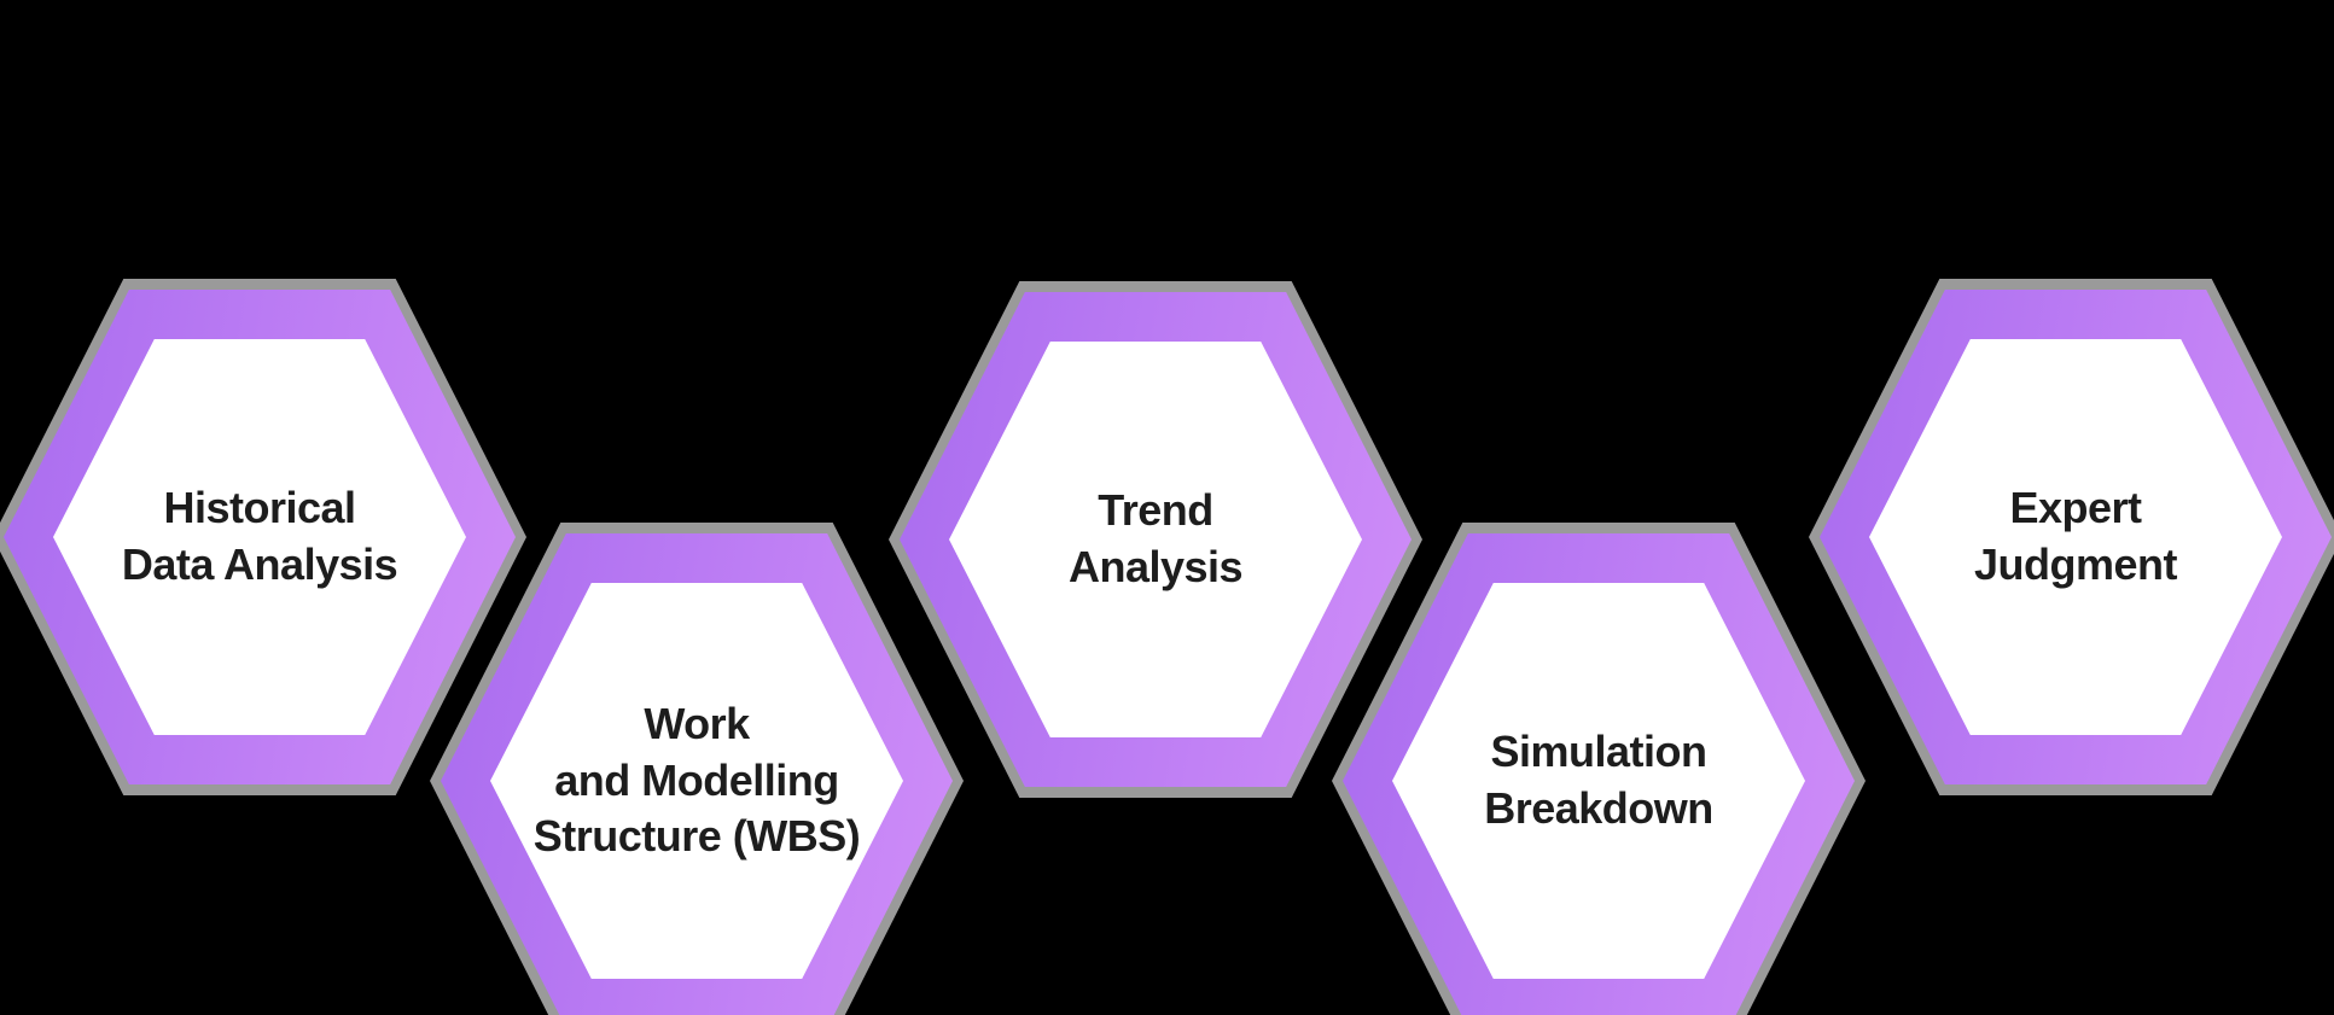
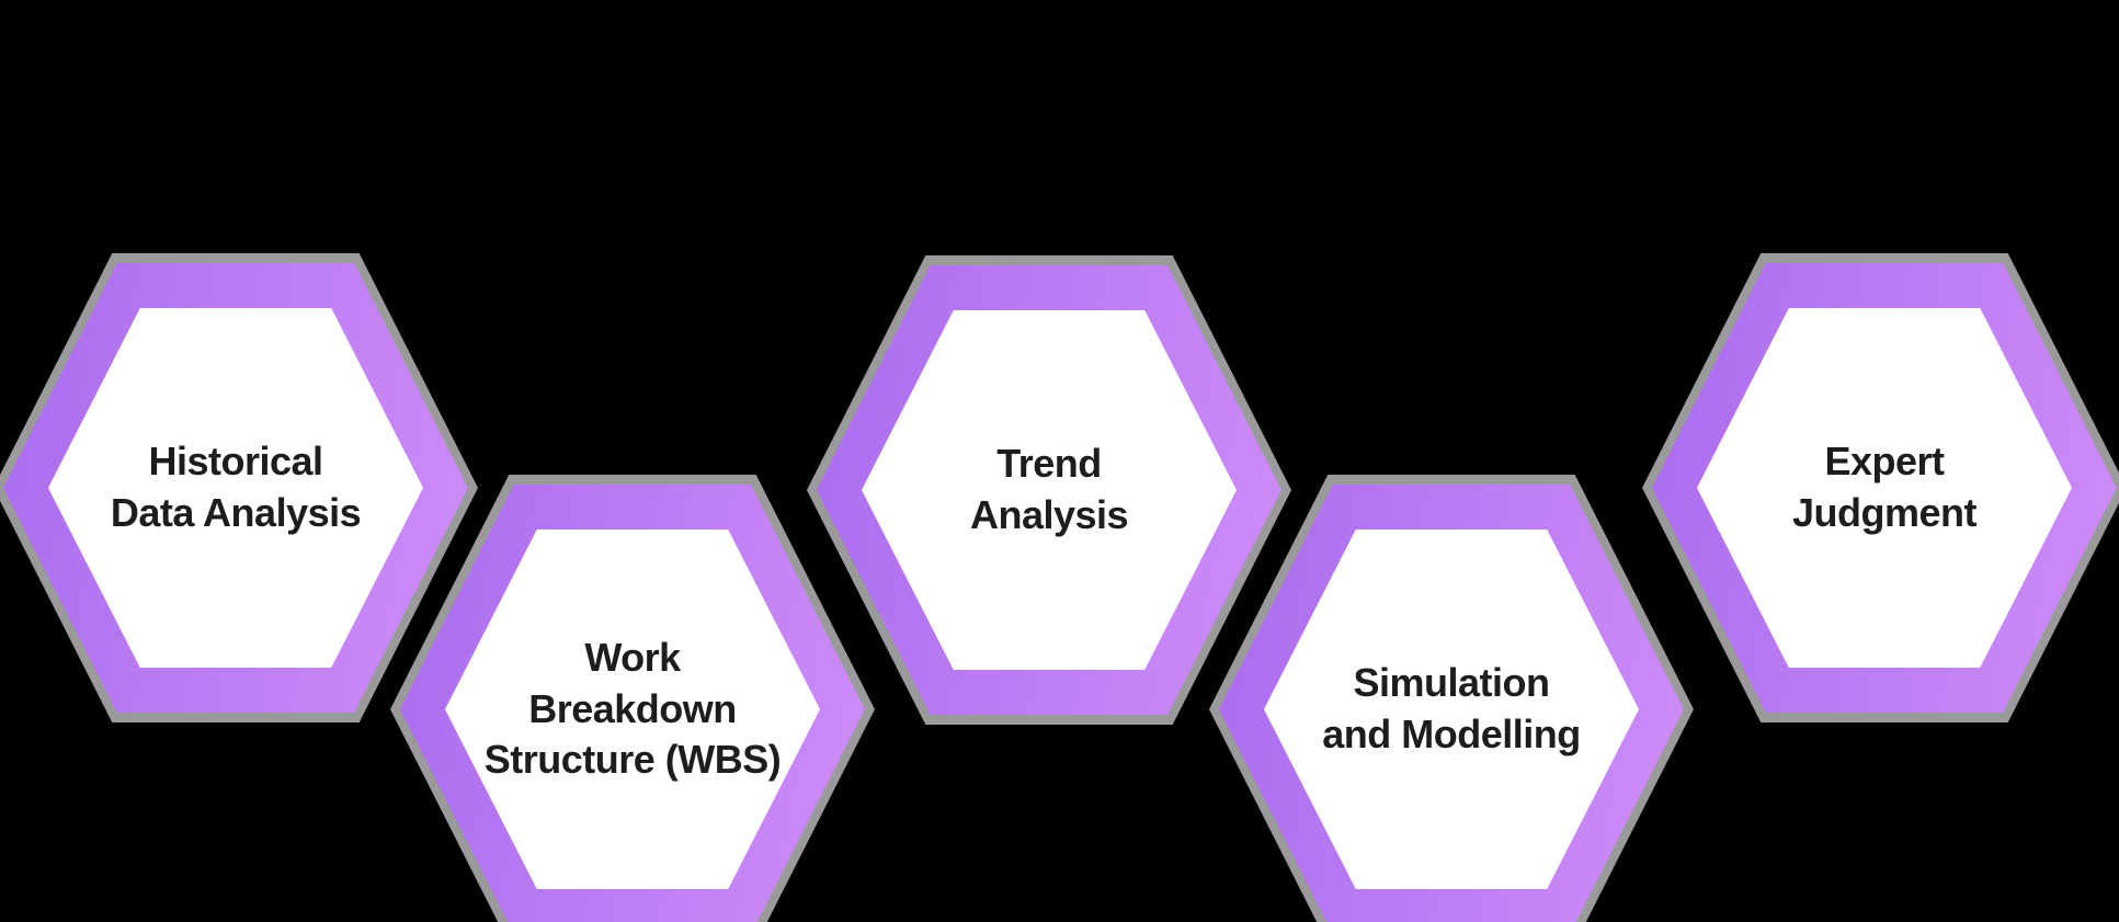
  Historical
  Data Analysis
  Work
- and Modelling
+ Breakdown
  Structure (WBS)
  Trend
  Analysis
  Simulation
- Breakdown
+ and Modelling
  Expert
  Judgment
